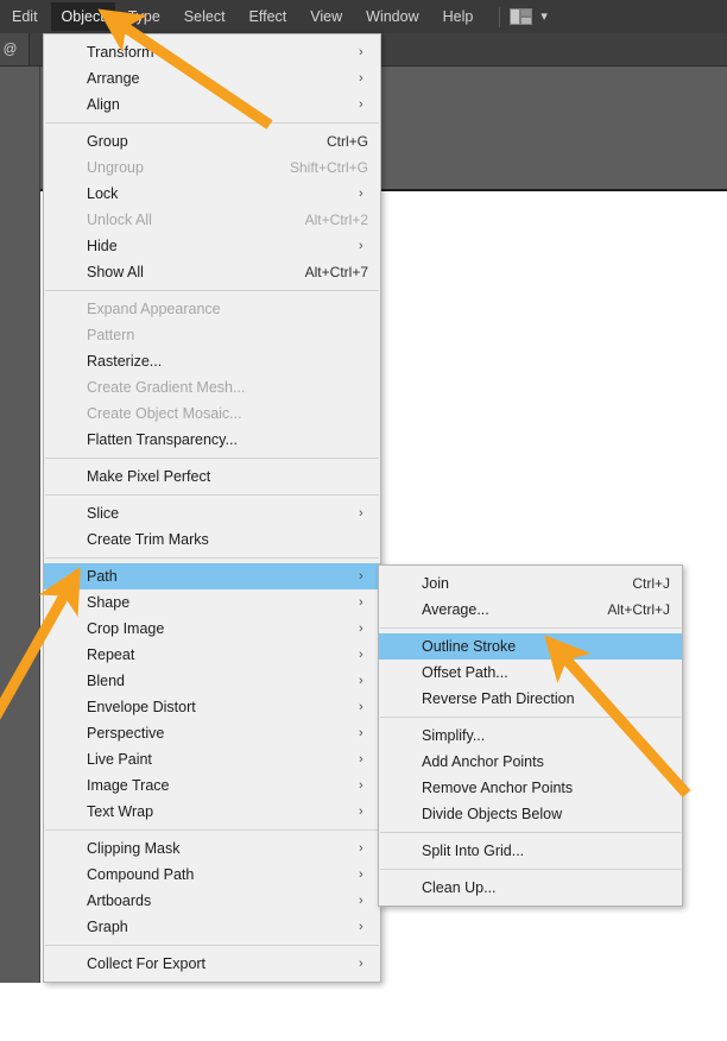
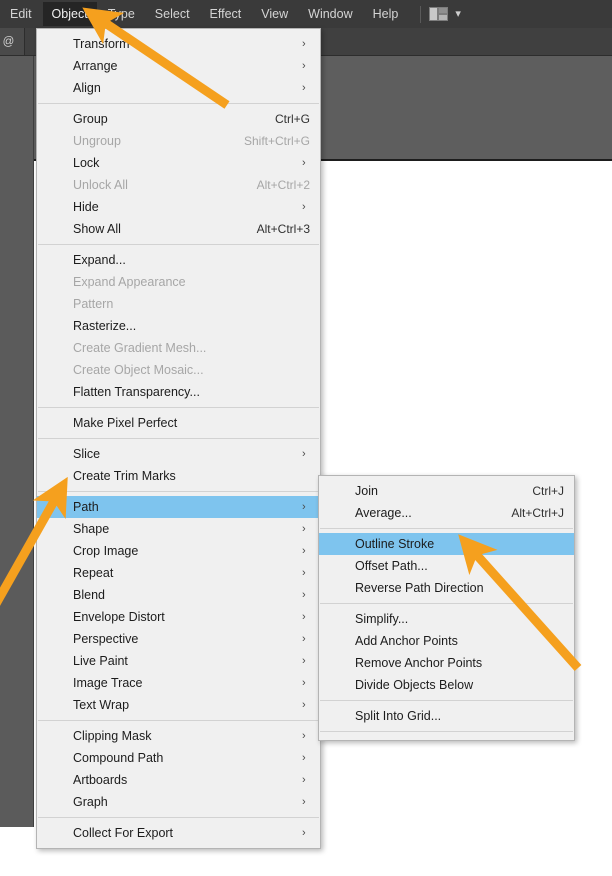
  Edit
  Object
  Type
  Select
  Effect
  View
  Window
  Help
  ▾
  Transform
  ›
  Arrange
  ›
  Align
  ›
  Group
  Ctrl+G
  Ungroup
  Shift+Ctrl+G
  Lock
  ›
  Unlock All
  Alt+Ctrl+2
  Hide
  ›
  Show All
- Alt+Ctrl+7
+ Alt+Ctrl+3
+ Expand...
  Expand Appearance
  Pattern
  Rasterize...
  Create Gradient Mesh...
  Create Object Mosaic...
  Flatten Transparency...
  Make Pixel Perfect
  Slice
  ›
  Create Trim Marks
  Path
  ›
  Shape
  ›
  Crop Image
  ›
  Repeat
  ›
  Blend
  ›
  Envelope Distort
  ›
  Perspective
  ›
  Live Paint
  ›
  Image Trace
  ›
  Text Wrap
  ›
  Clipping Mask
  ›
  Compound Path
  ›
  Artboards
  ›
  Graph
  ›
  Collect For Export
  ›
  Join
  Ctrl+J
  Average...
  Alt+Ctrl+J
  Outline Stroke
  Offset Path...
  Reverse Path Direction
  Simplify...
  Add Anchor Points
  Remove Anchor Points
  Divide Objects Below
  Split Into Grid...
- Clean Up...
